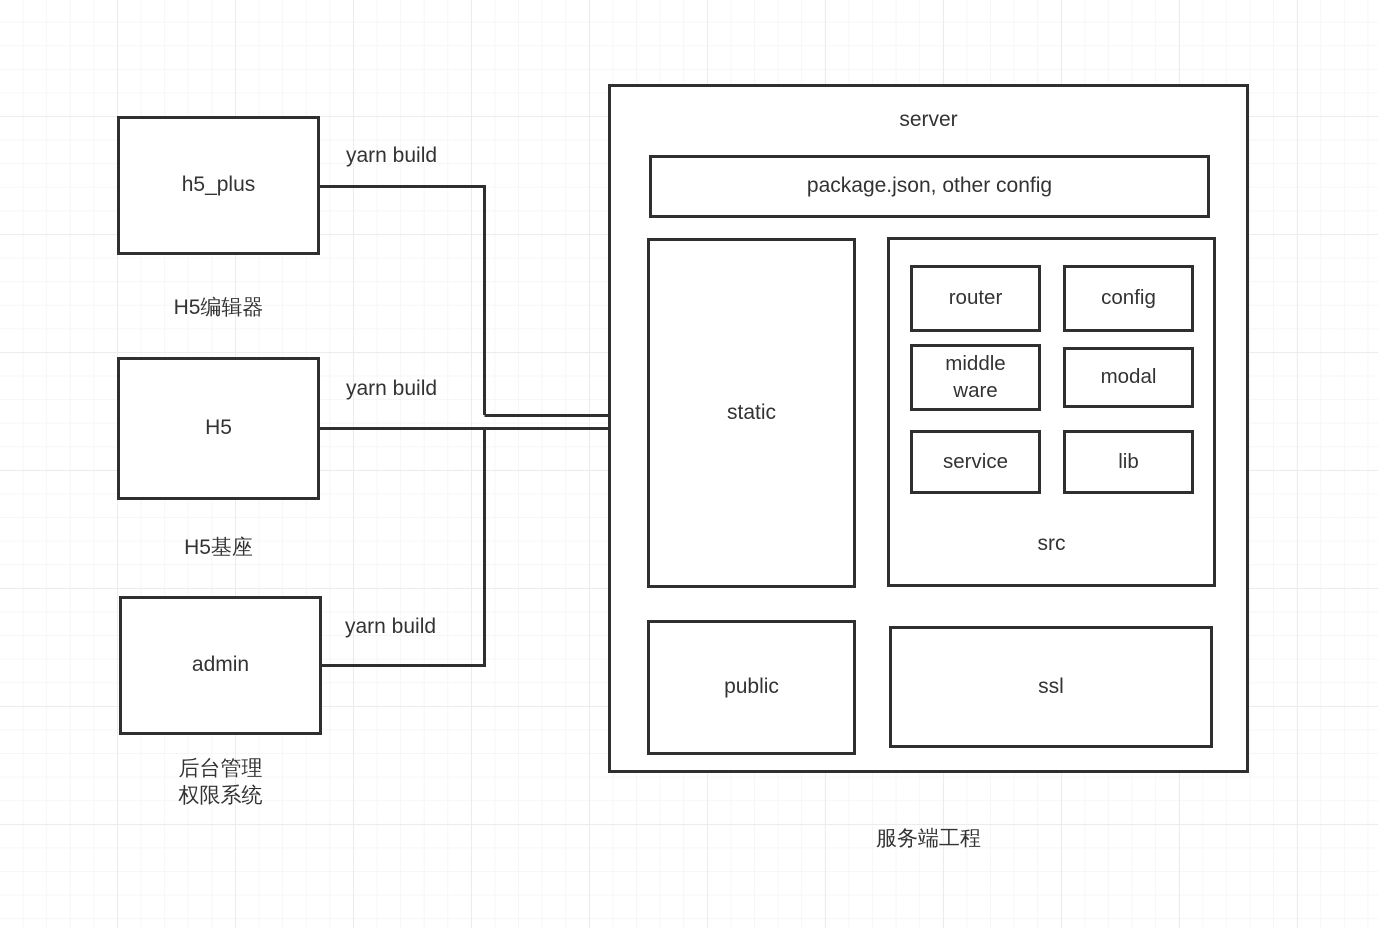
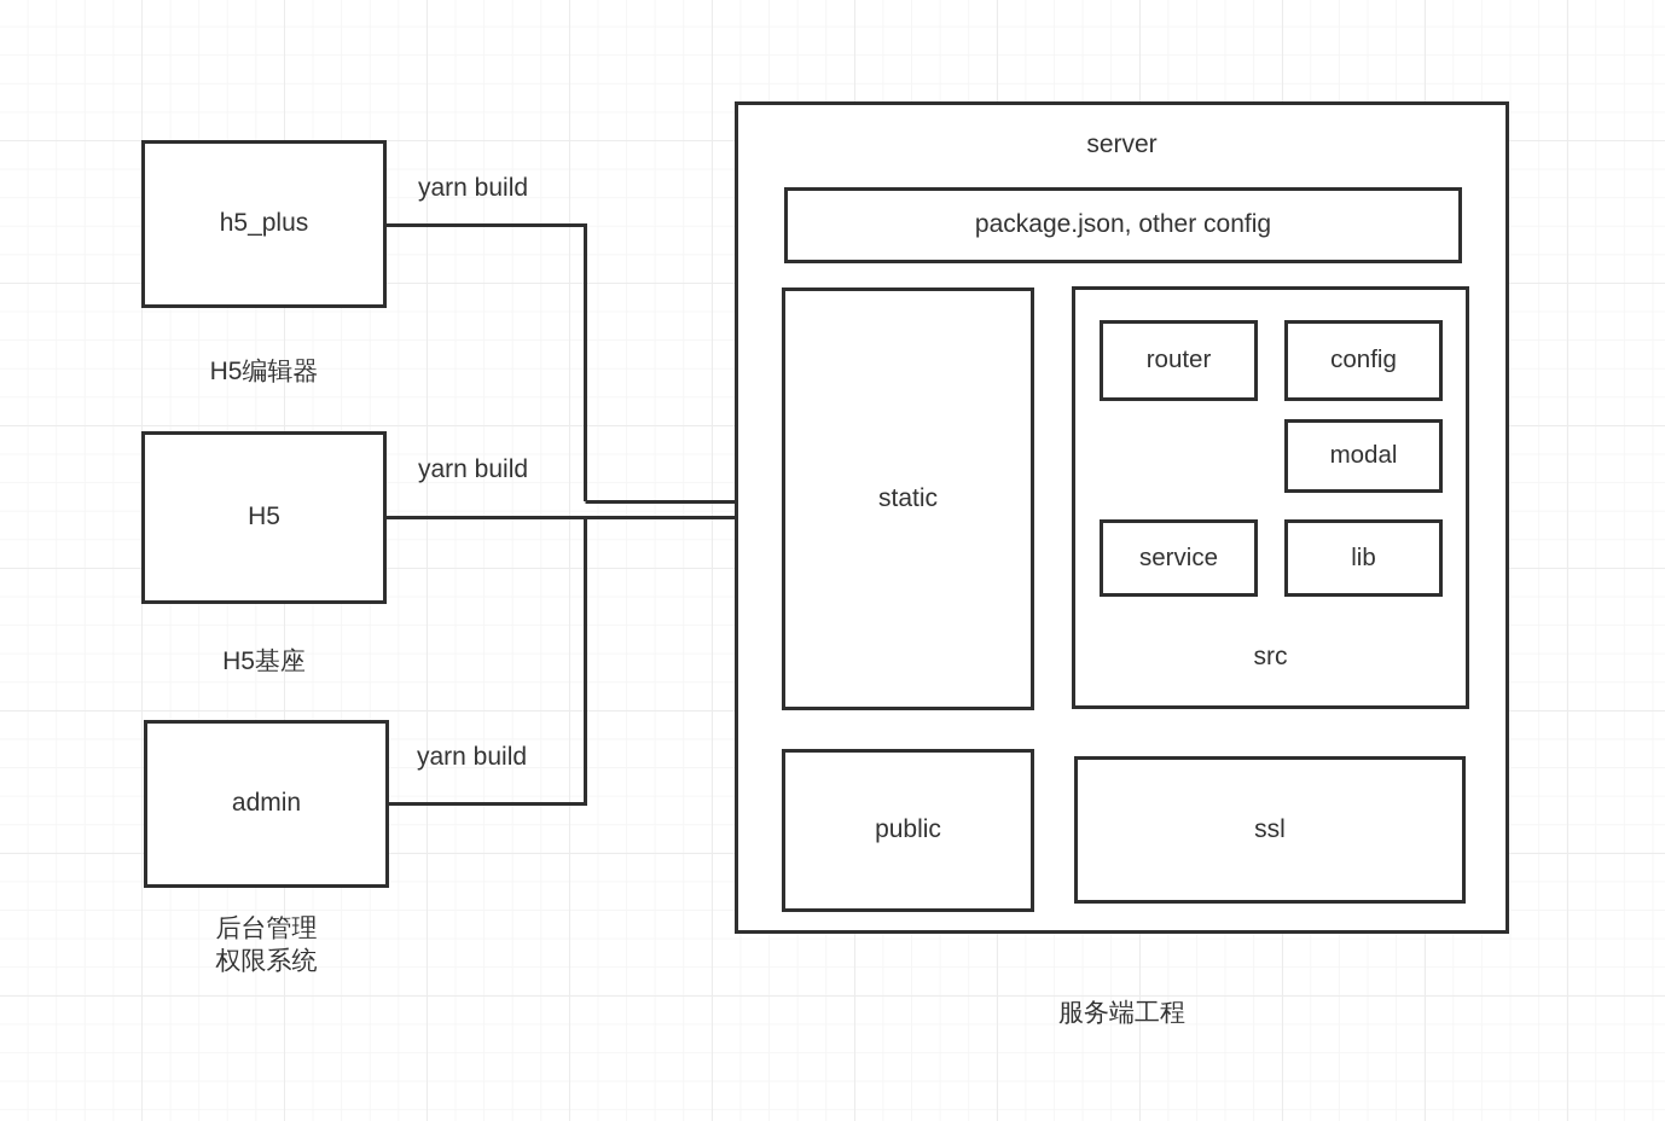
  h5_plus
  H5编辑器
  H5
  H5基座
  admin
  后台管理
  权限系统
  yarn build
  yarn build
  yarn build
  server
  package.json, other config
  static
  src
  router
  config
- middle
- ware
  modal
  service
  lib
  public
  ssl
  服务端工程
